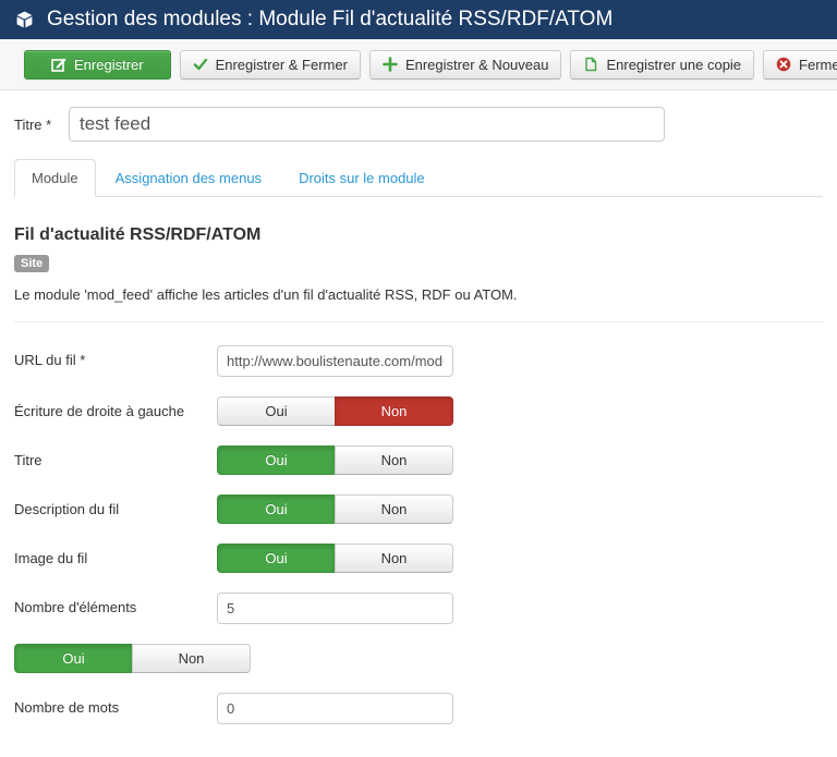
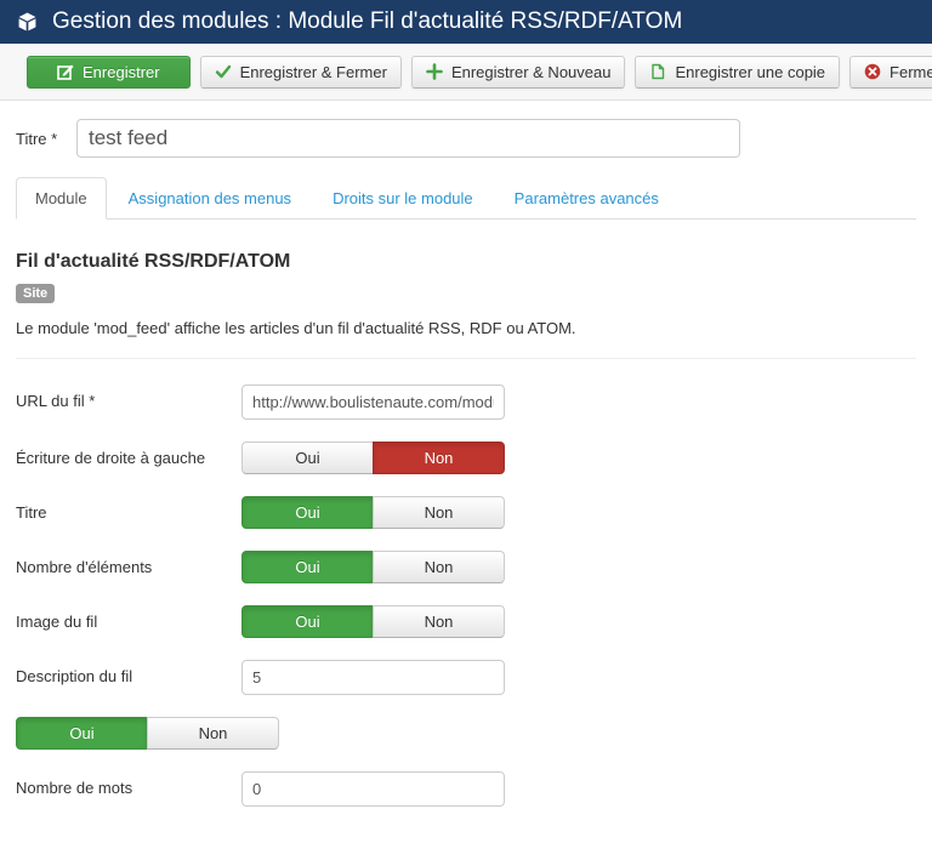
  Gestion des modules : Module Fil d'actualité RSS/RDF/ATOM
  Enregistrer
  Enregistrer & Fermer
  Enregistrer & Nouveau
  Enregistrer une copie
  Ferme
  Titre *
  test feed
  Module
  Assignation des menus
  Droits sur le module
+ Paramètres avancés
  Fil d'actualité RSS/RDF/ATOM
  Site
  Le module 'mod_feed' affiche les articles d'un fil d'actualité RSS, RDF ou ATOM.
  URL du fil *
  http://www.boulistenaute.com/mod
  Écriture de droite à gauche
  Oui
  Non
  Titre
  Oui
  Non
- Description du fil
+ Nombre d'éléments
  Oui
  Non
  Image du fil
  Oui
  Non
- Nombre d'éléments
+ Description du fil
  5
  Oui
  Non
  Nombre de mots
  0
